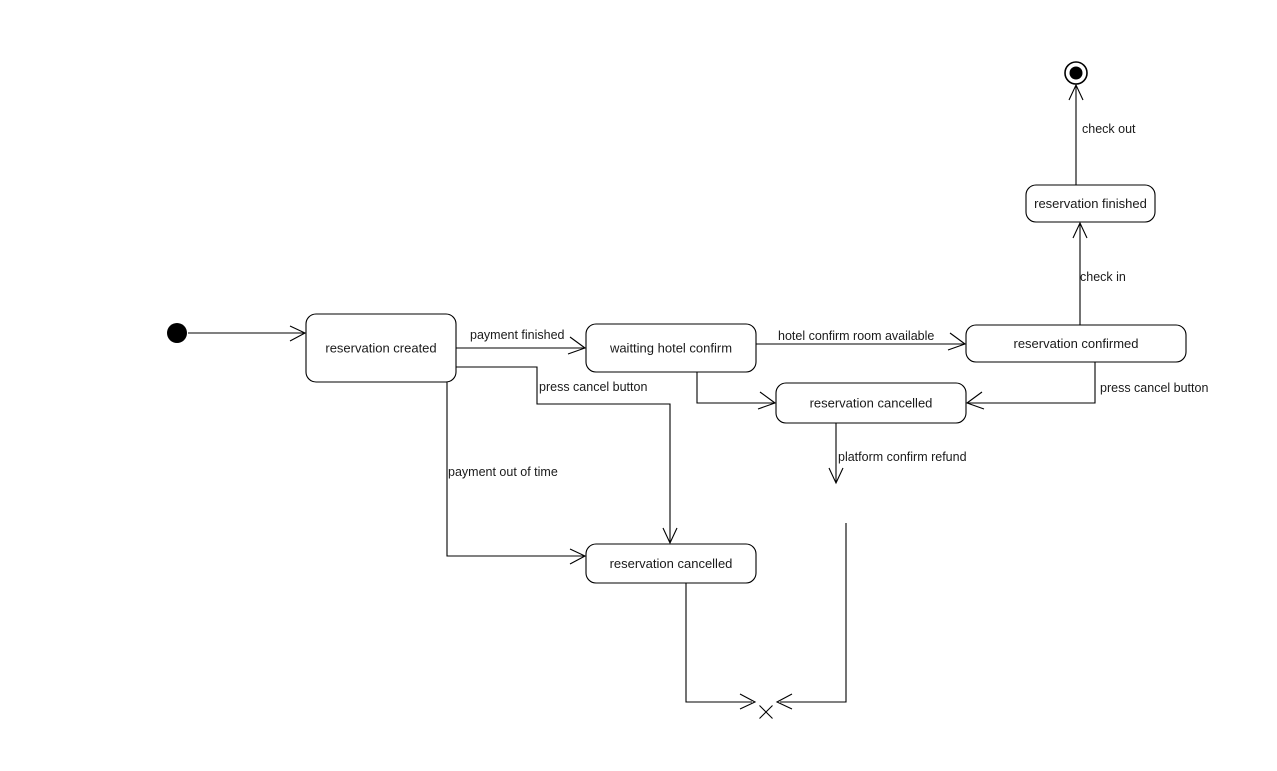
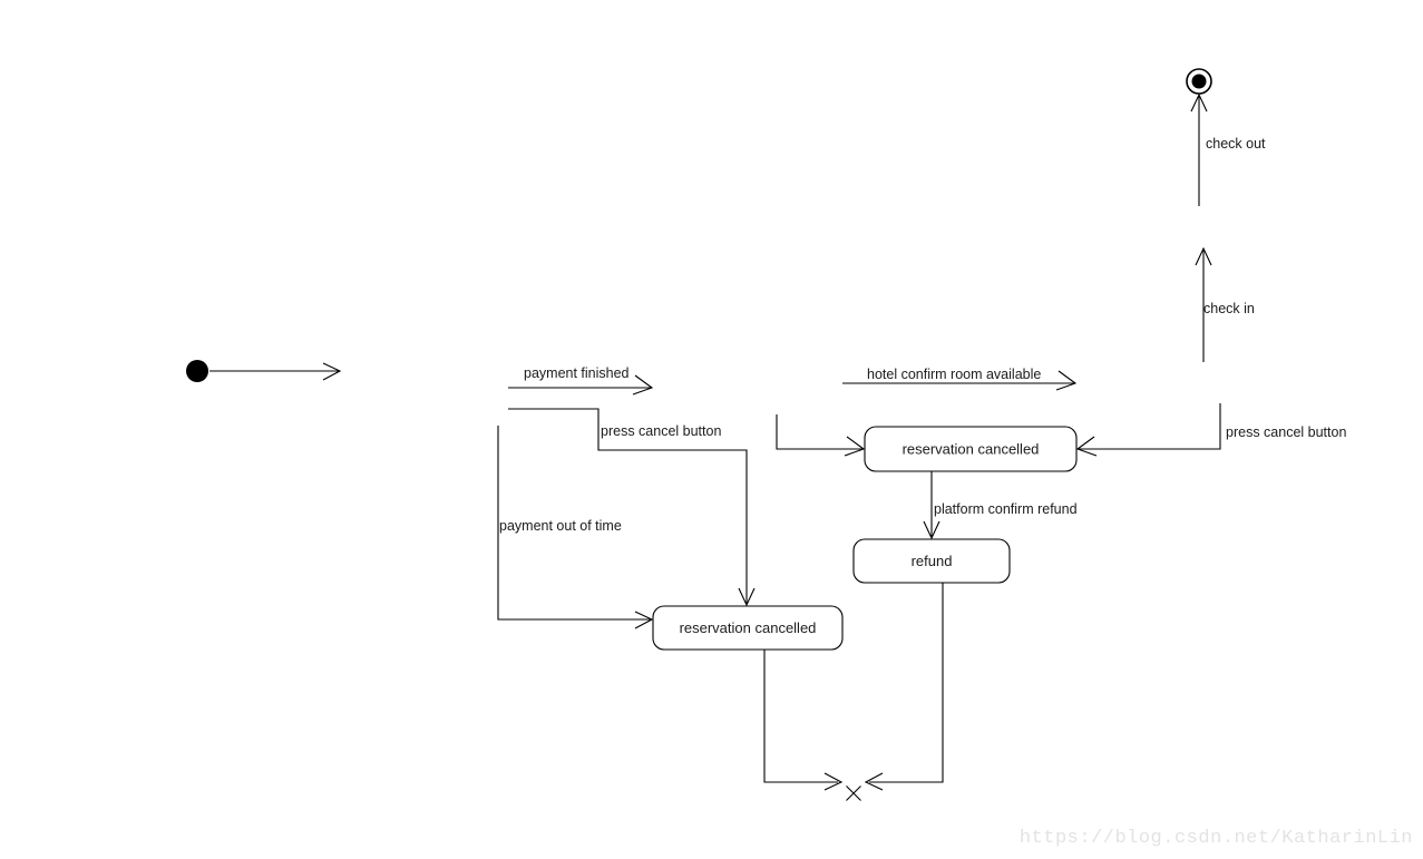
- reservation created
- waitting hotel confirm
- reservation confirmed
- reservation finished
  reservation cancelled
  reservation cancelled
+ refund
  payment finished
  press cancel button
  payment out of time
  hotel confirm room available
  press cancel button
  check in
  check out
  platform confirm refund
+ https://blog.csdn.net/KatharinLin
